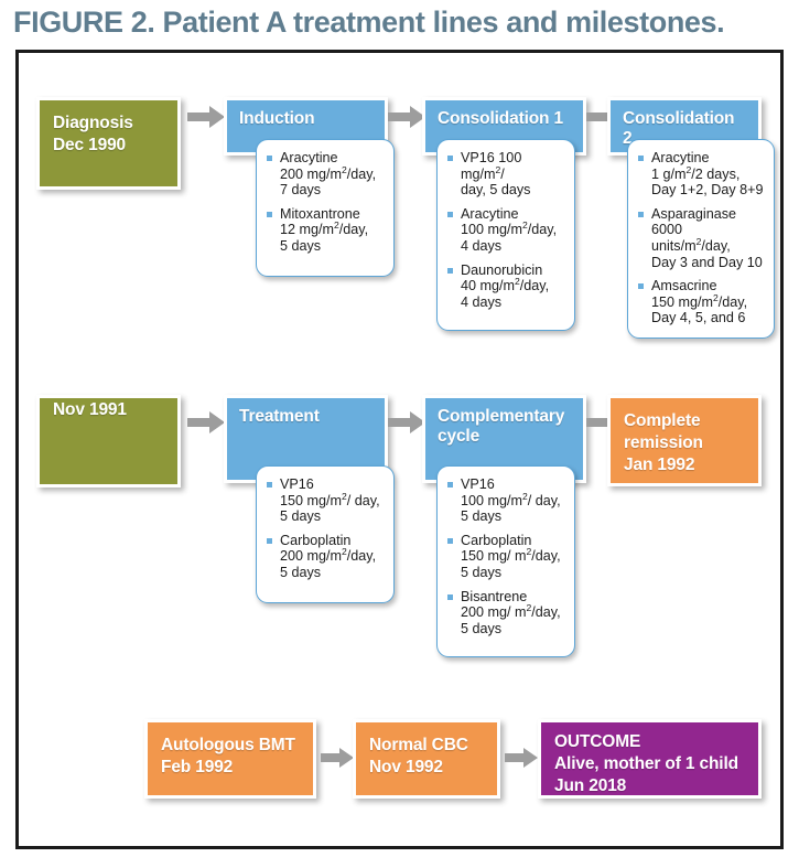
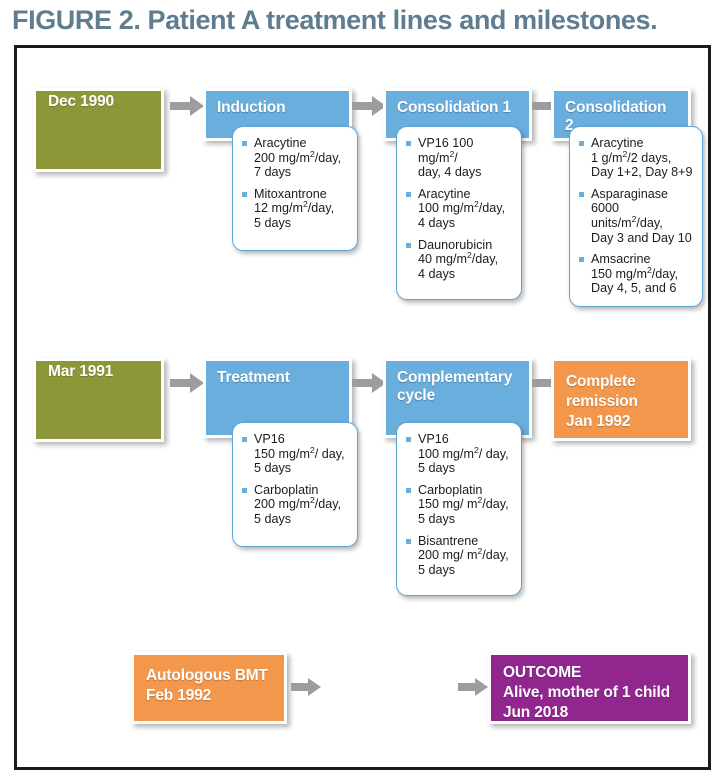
  FIGURE 2. Patient A treatment lines and milestones.
- Diagnosis
  Dec 1990
  Induction
  Aracytine
  200 mg/m2/day,
  7 days
  Mitoxantrone
  12 mg/m2/day,
  5 days
  Consolidation 1
  VP16 100 mg/m2/
- day, 5 days
+ day, 4 days
  Aracytine
  100 mg/m2/day,
  4 days
  Daunorubicin
  40 mg/m2/day,
  4 days
  Consolidation 2
  Aracytine
  1 g/m2/2 days,
  Day 1+2, Day 8+9
  Asparaginase
  6000 units/m2/day,
  Day 3 and Day 10
  Amsacrine
  150 mg/m2/day,
  Day 4, 5, and 6
- Nov 1991
+ Mar 1991
  Treatment
  VP16
  150 mg/m2/ day,
  5 days
  Carboplatin
  200 mg/m2/day,
  5 days
  Complementary cycle
  VP16
  100 mg/m2/ day,
  5 days
  Carboplatin
  150 mg/ m2/day,
  5 days
  Bisantrene
  200 mg/ m2/day,
  5 days
  Complete
  remission
  Jan 1992
  Autologous BMT
  Feb 1992
- Normal CBC
- Nov 1992
  OUTCOME
  Alive, mother of 1 child
  Jun 2018
